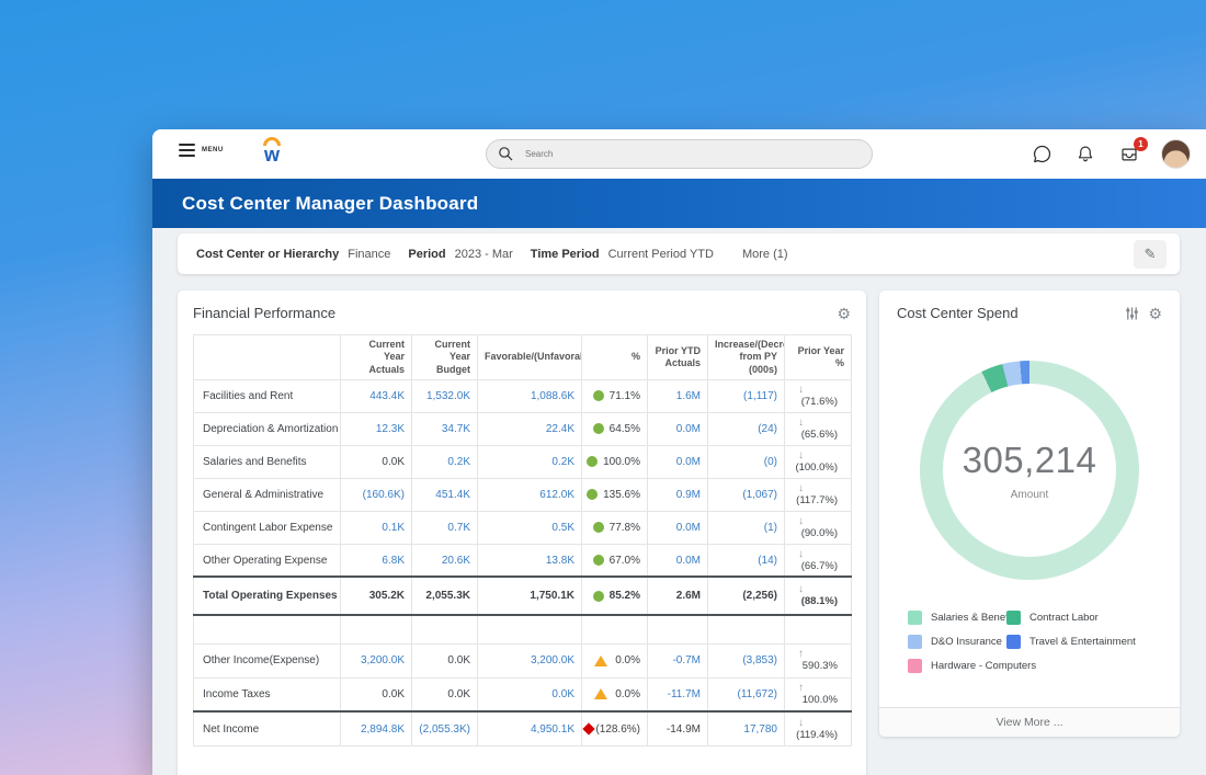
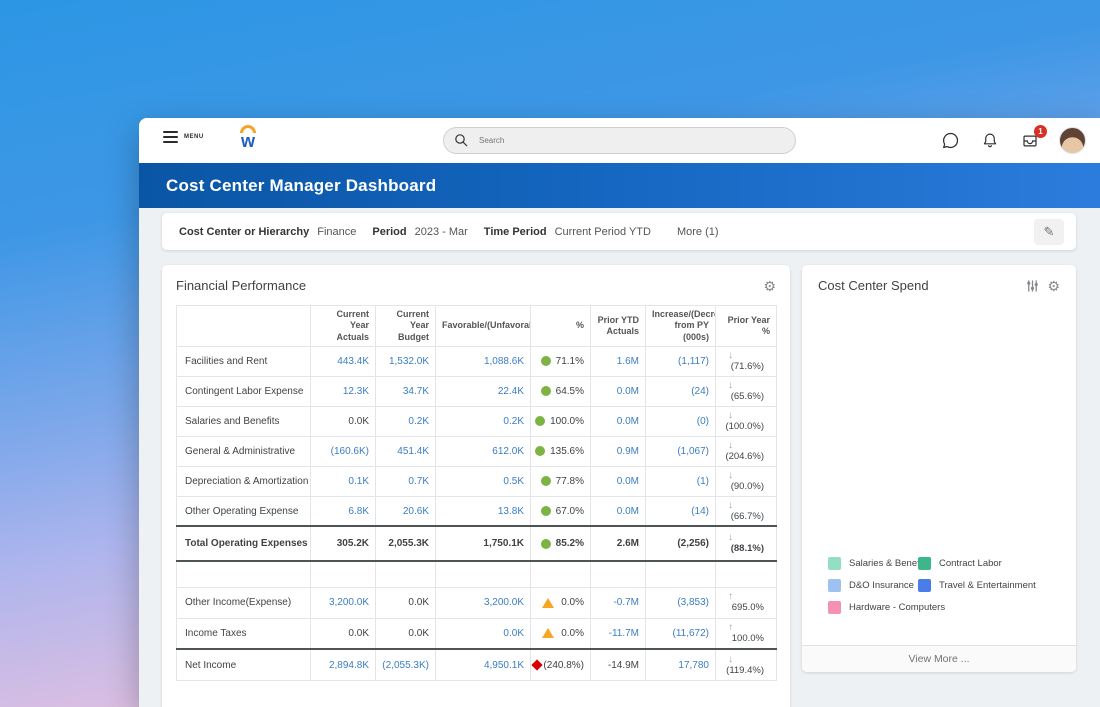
  w
  Search
  1
  Cost Center Manager Dashboard
  Cost Center or Hierarchy
  Finance
  Period
  2023 - Mar
  Time Period
  Current Period YTD
  More (1)
  ✎
  Financial Performance
  ⚙
  	Current Year Actuals	Current Year Budget	Favorable/(Unfavora	%	Prior YTD Actuals	Increase/(Decr from PY (000s)	Prior Year %
  Facilities and Rent	443.4K	1,532.0K	1,088.6K	71.1%	1.6M	(1,117)	↓(71.6%)
- Depreciation & Amortization	12.3K	34.7K	22.4K	64.5%	0.0M	(24)	↓(65.6%)
+ Contingent Labor Expense	12.3K	34.7K	22.4K	64.5%	0.0M	(24)	↓(65.6%)
  Salaries and Benefits	0.0K	0.2K	0.2K	100.0%	0.0M	(0)	↓(100.0%)
- General & Administrative	(160.6K)	451.4K	612.0K	135.6%	0.9M	(1,067)	↓(117.7%)
+ General & Administrative	(160.6K)	451.4K	612.0K	135.6%	0.9M	(1,067)	↓(204.6%)
- Contingent Labor Expense	0.1K	0.7K	0.5K	77.8%	0.0M	(1)	↓(90.0%)
+ Depreciation & Amortization	0.1K	0.7K	0.5K	77.8%	0.0M	(1)	↓(90.0%)
  Other Operating Expense	6.8K	20.6K	13.8K	67.0%	0.0M	(14)	↓(66.7%)
  Total Operating Expenses	305.2K	2,055.3K	1,750.1K	85.2%	2.6M	(2,256)	↓(88.1%)
- Other Income(Expense)	3,200.0K	0.0K	3,200.0K	0.0%	-0.7M	(3,853)	↑590.3%
+ Other Income(Expense)	3,200.0K	0.0K	3,200.0K	0.0%	-0.7M	(3,853)	↑695.0%
  Income Taxes	0.0K	0.0K	0.0K	0.0%	-11.7M	(11,672)	↑100.0%
- Net Income	2,894.8K	(2,055.3K)	4,950.1K	(128.6%)	-14.9M	17,780	↓(119.4%)
+ Net Income	2,894.8K	(2,055.3K)	4,950.1K	(240.8%)	-14.9M	17,780	↓(119.4%)
  Cost Center Spend
  ⚙
- 305,214
- Amount
  Salaries & Bene
  Contract Labor
  D&O Insurance
  Travel & Entertainment
  Hardware - Computers
  View More ...
